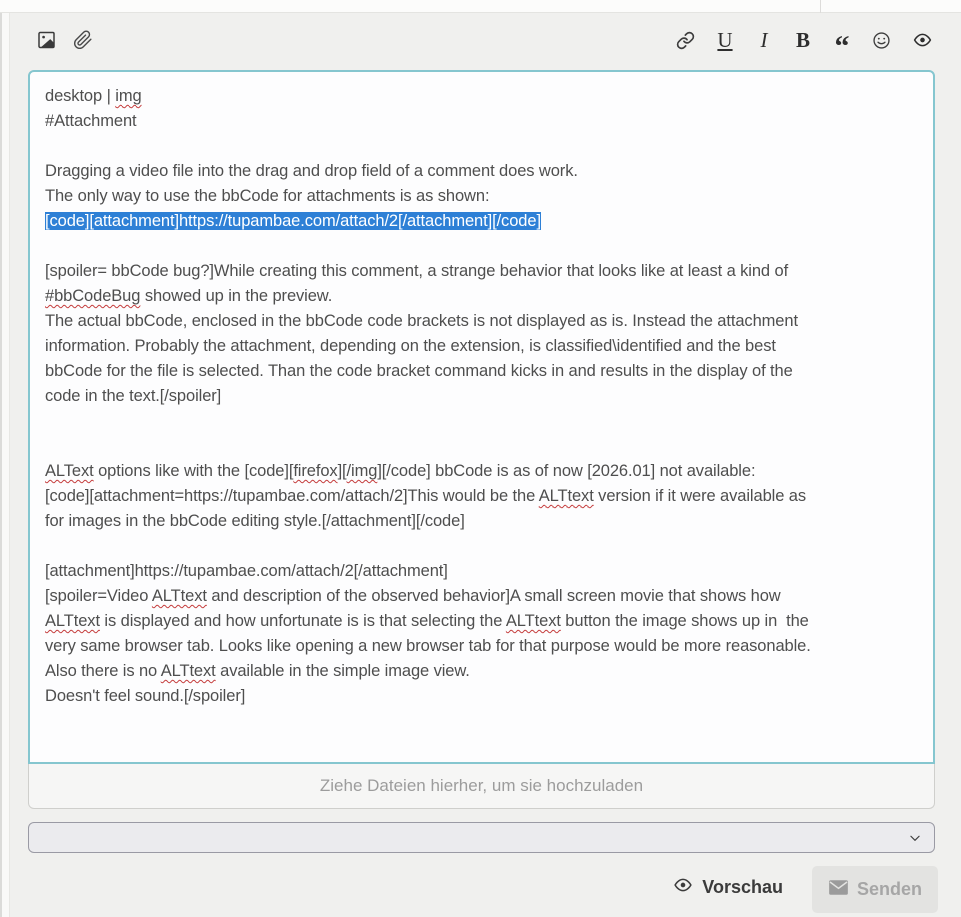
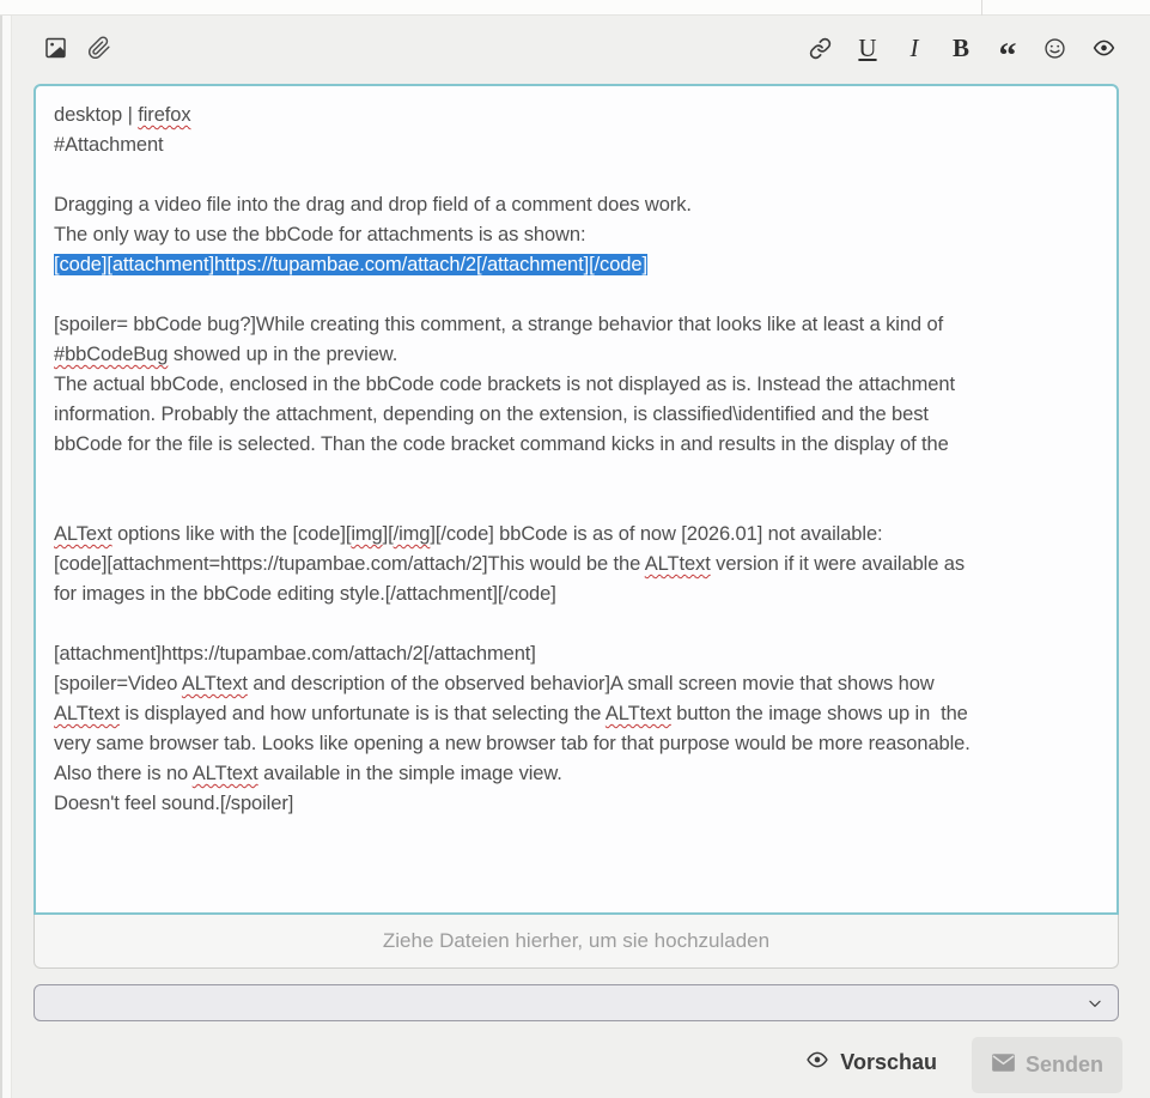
  U
  I
  B
  “
- desktop | img
+ desktop | firefox
  #Attachment
  Dragging a video file into the drag and drop field of a comment does work.
  The only way to use the bbCode for attachments is as shown:
  [code][attachment]https://tupambae.com/attach/2[/attachment][/code]
  [spoiler= bbCode bug?]While creating this comment, a strange behavior that looks like at least a kind of
  #bbCodeBug showed up in the preview.
  The actual bbCode, enclosed in the bbCode code brackets is not displayed as is. Instead the attachment
  information. Probably the attachment, depending on the extension, is classified\identified and the best
  bbCode for the file is selected. Than the code bracket command kicks in and results in the display of the
- code in the text.[/spoiler]
- ALText options like with the [code][firefox][/img][/code] bbCode is as of now [2026.01] not available:
+ ALText options like with the [code][img][/img][/code] bbCode is as of now [2026.01] not available:
  [code][attachment=https://tupambae.com/attach/2]This would be the ALTtext version if it were available as
  for images in the bbCode editing style.[/attachment][/code]
  [attachment]https://tupambae.com/attach/2[/attachment]
  [spoiler=Video ALTtext and description of the observed behavior]A small screen movie that shows how
  ALTtext is displayed and how unfortunate is is that selecting the ALTtext button the image shows up in the
  very same browser tab. Looks like opening a new browser tab for that purpose would be more reasonable.
  Also there is no ALTtext available in the simple image view.
  Doesn't feel sound.[/spoiler]
  Ziehe Dateien hierher, um sie hochzuladen
  Vorschau
  Senden
